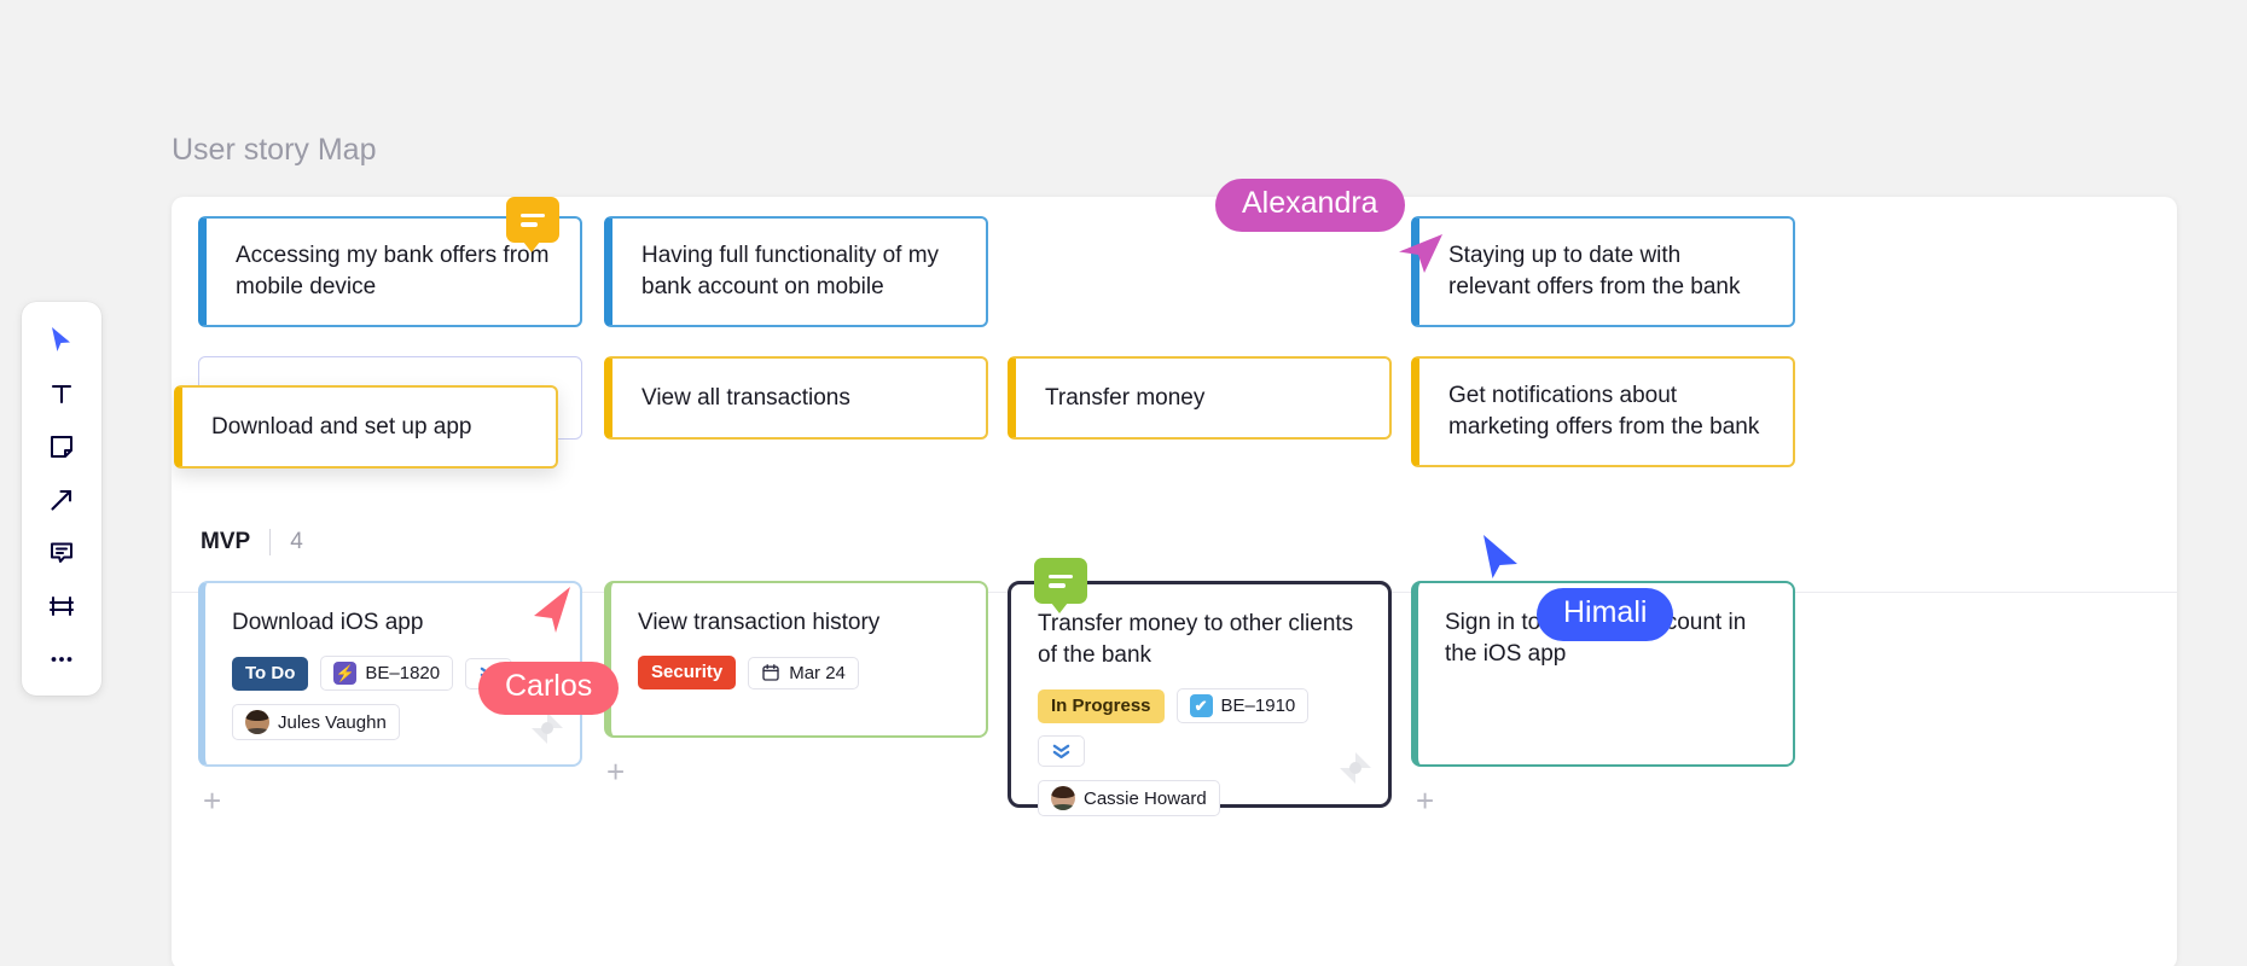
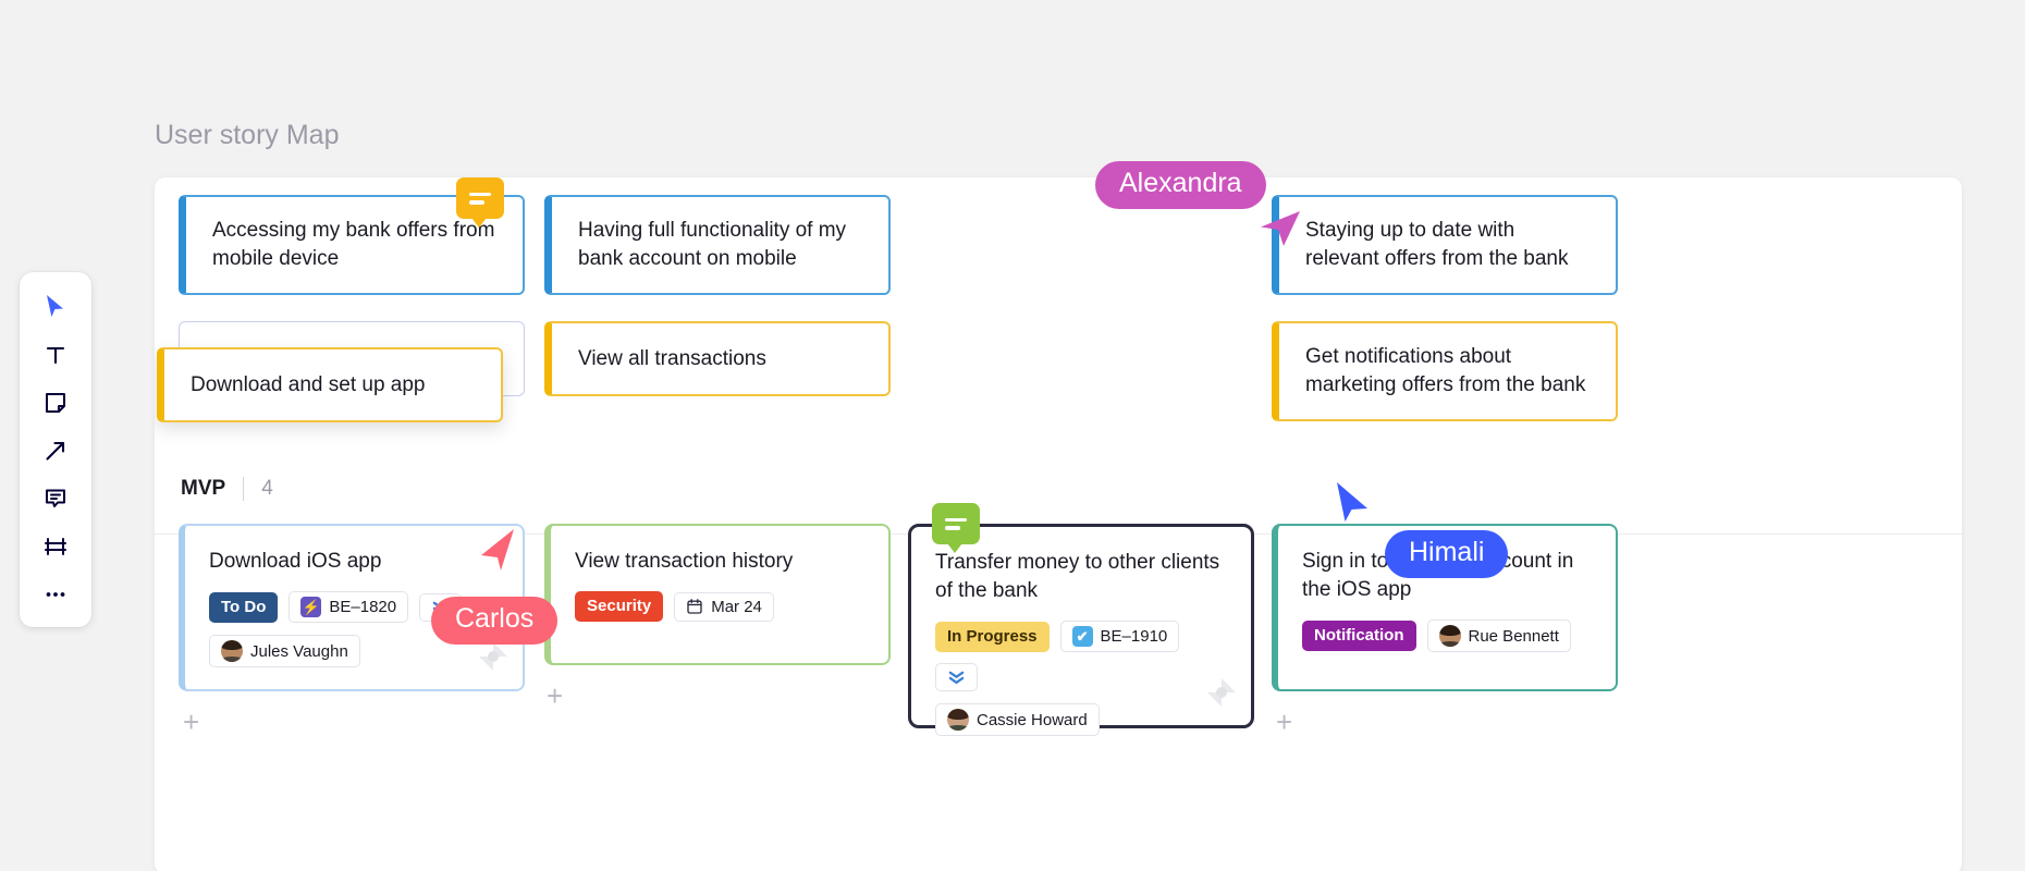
  User story Map
  Accessing my bank offers from mobile device
  Having full functionality of my bank account on mobile
  Staying up to date with relevant offers from the bank
  View all transactions
- Transfer money
  Get notifications about marketing offers from the bank
  Download and set up app
  MVP
  4
  Download iOS app
  To Do
  ⚡
  BE–1820
  Jules Vaughn
  View transaction history
  Security
  Mar 24
  Transfer money to other clients of the bank
  In Progress
  ✔
  BE–1910
  Cassie Howard
+ Notification
+ Rue Bennett
  +
  +
  +
  Alexandra
  Himali
  Carlos
